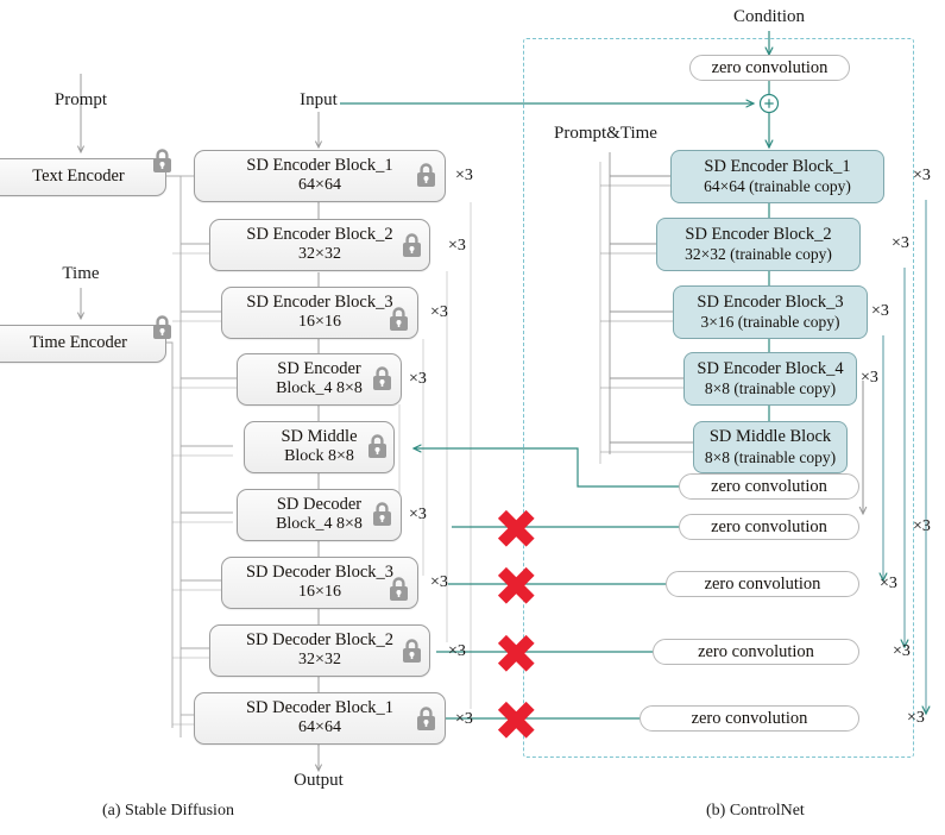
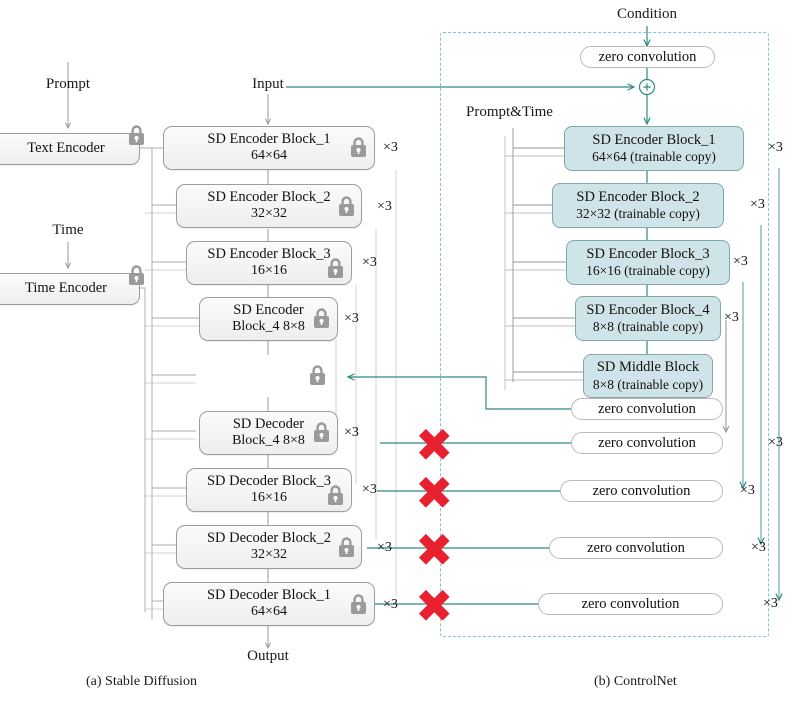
  Prompt
  Time
  Input
  Output
  Condition
  Prompt&Time
  (a) Stable Diffusion
  (b) ControlNet
  Text Encoder
  Time Encoder
  SD Encoder Block_1
  64×64
  ×3
  SD Encoder Block_2
  32×32
  ×3
  SD Encoder Block_3
  16×16
  ×3
  SD Encoder
  Block_4 8×8
  ×3
- SD Middle
- Block 8×8
  SD Decoder
  Block_4 8×8
  ×3
  SD Decoder Block_3
  16×16
  ×3
  SD Decoder Block_2
  32×32
  ×3
  SD Decoder Block_1
  64×64
  ×3
  zero convolution
  SD Encoder Block_1
  64×64 (trainable copy)
  ×3
  SD Encoder Block_2
  32×32 (trainable copy)
  ×3
  SD Encoder Block_3
- 3×16 (trainable copy)
+ 16×16 (trainable copy)
  ×3
  SD Encoder Block_4
  8×8 (trainable copy)
  ×3
  SD Middle Block
  8×8 (trainable copy)
  zero convolution
  zero convolution
  ×3
  zero convolution
  ×3
  zero convolution
  ×3
  zero convolution
  ×3
  ✖
  ✖
  ✖
  ✖
